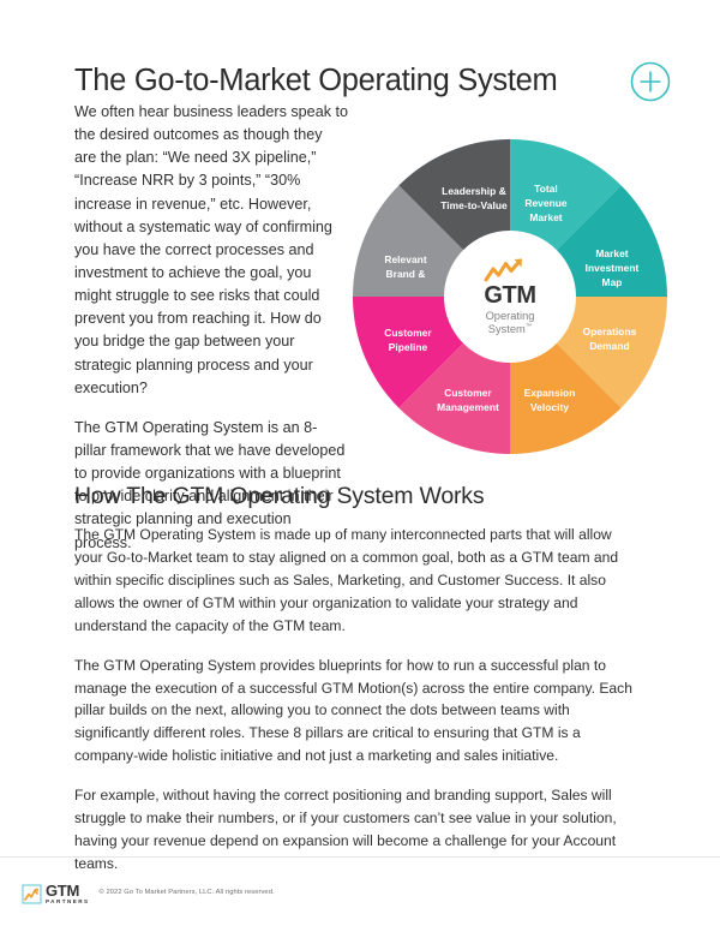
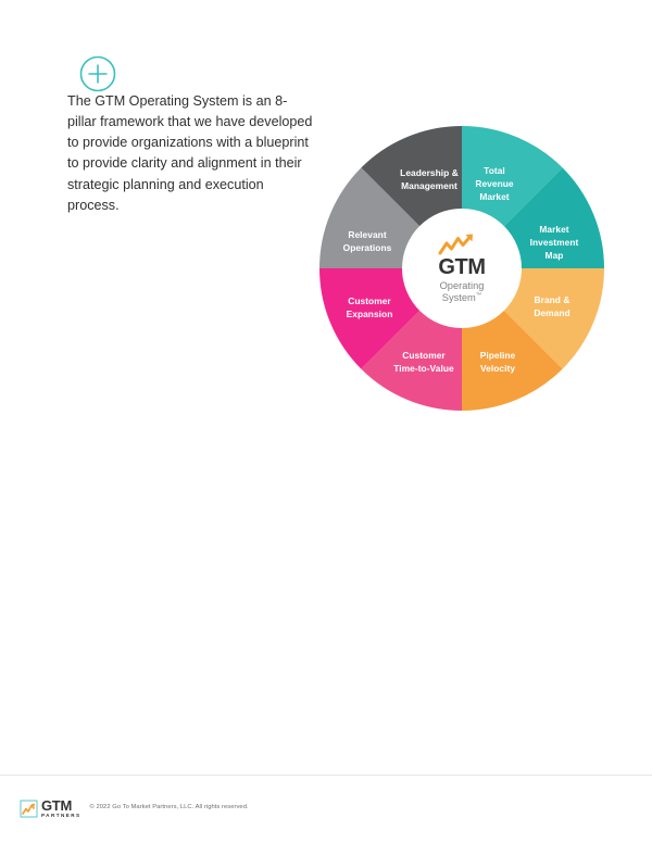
- The Go-to-Market Operating System
- We often hear business leaders speak to the desired outcomes as though they are the plan: “We need 3X pipeline,” “Increase NRR by 3 points,” “30% increase in revenue,” etc. However, without a systematic way of confirming you have the correct processes and investment to achieve the goal, you might struggle to see risks that could prevent you from reaching it. How do you bridge the gap between your strategic planning process and your execution?
  The GTM Operating System is an 8-pillar framework that we have developed to provide organizations with a blueprint to provide clarity and alignment in their strategic planning and execution process.
  Total
  Revenue
  Market
  Market
  Investment
  Map
- Operations
+ Brand &
  Demand
- Expansion
+ Pipeline
  Velocity
  Customer
- Management
+ Time-to-Value
  Customer
- Pipeline
+ Expansion
  Relevant
- Brand &
+ Operations
  Leadership &
- Time-to-Value
+ Management
  GTM
  Operating
  System
- How The GTM Operating System Works
- The GTM Operating System is made up of many interconnected parts that will allow your Go-to-Market team to stay aligned on a common goal, both as a GTM team and within specific disciplines such as Sales, Marketing, and Customer Success. It also allows the owner of GTM within your organization to validate your strategy and understand the capacity of the GTM team.
- The GTM Operating System provides blueprints for how to run a successful plan to manage the execution of a successful GTM Motion(s) across the entire company. Each pillar builds on the next, allowing you to connect the dots between teams with significantly different roles. These 8 pillars are critical to ensuring that GTM is a company-wide holistic initiative and not just a marketing and sales initiative.
- For example, without having the correct positioning and branding support, Sales will struggle to make their numbers, or if your customers can’t see value in your solution, having your revenue depend on expansion will become a challenge for your Account teams.
  GTM
